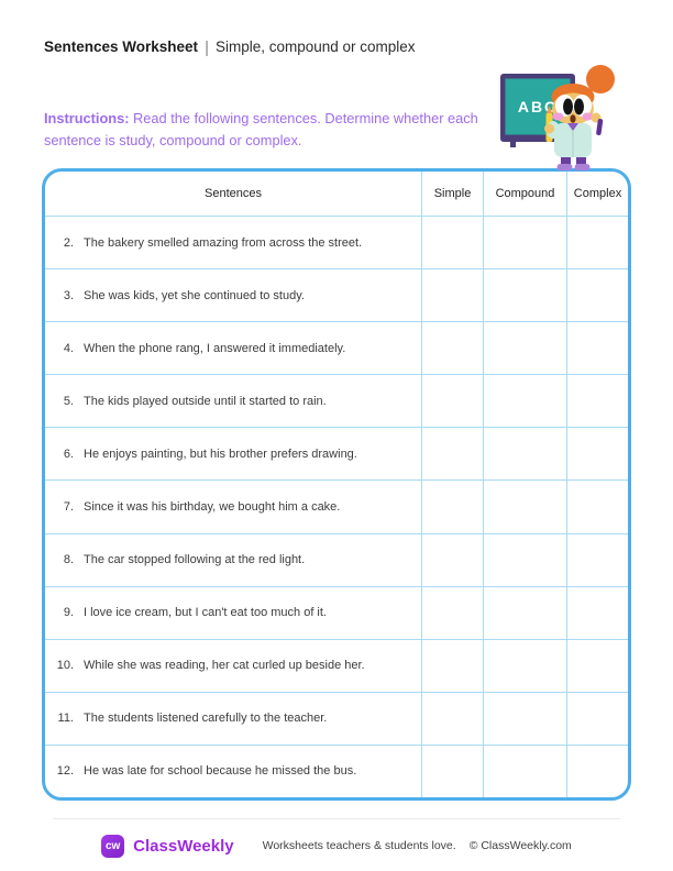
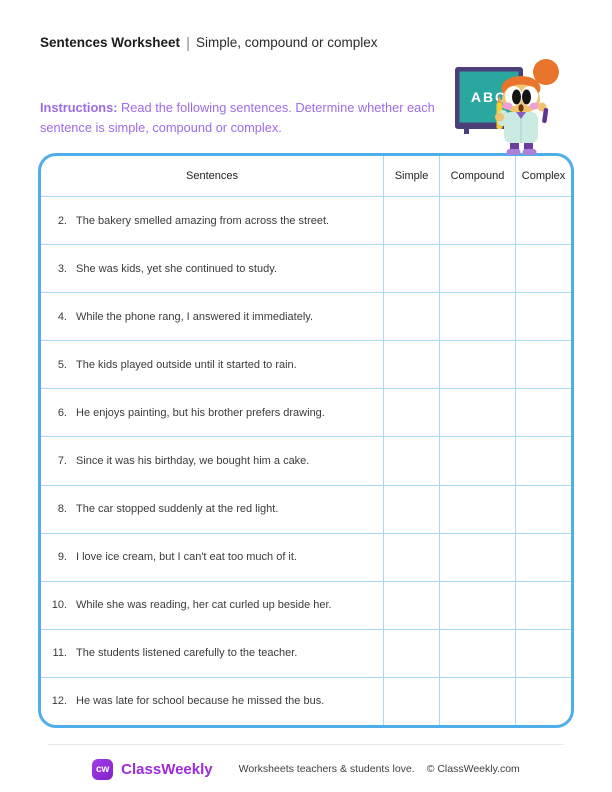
  Sentences Worksheet | Simple, compound or complex
- Instructions: Read the following sentences. Determine whether each sentence is study, compound or complex.
+ Instructions: Read the following sentences. Determine whether each sentence is simple, compound or complex.
  ABC
  Sentences
  Simple
  Compound
  Complex
  2.
  The bakery smelled amazing from across the street.
  3.
  She was kids, yet she continued to study.
  4.
- When the phone rang, I answered it immediately.
+ While the phone rang, I answered it immediately.
  5.
  The kids played outside until it started to rain.
  6.
  He enjoys painting, but his brother prefers drawing.
  7.
  Since it was his birthday, we bought him a cake.
  8.
- The car stopped following at the red light.
+ The car stopped suddenly at the red light.
  9.
  I love ice cream, but I can't eat too much of it.
  10.
  While she was reading, her cat curled up beside her.
  11.
  The students listened carefully to the teacher.
  12.
  He was late for school because he missed the bus.
  cw
  ClassWeekly
  Worksheets teachers & students love.
  © ClassWeekly.com
